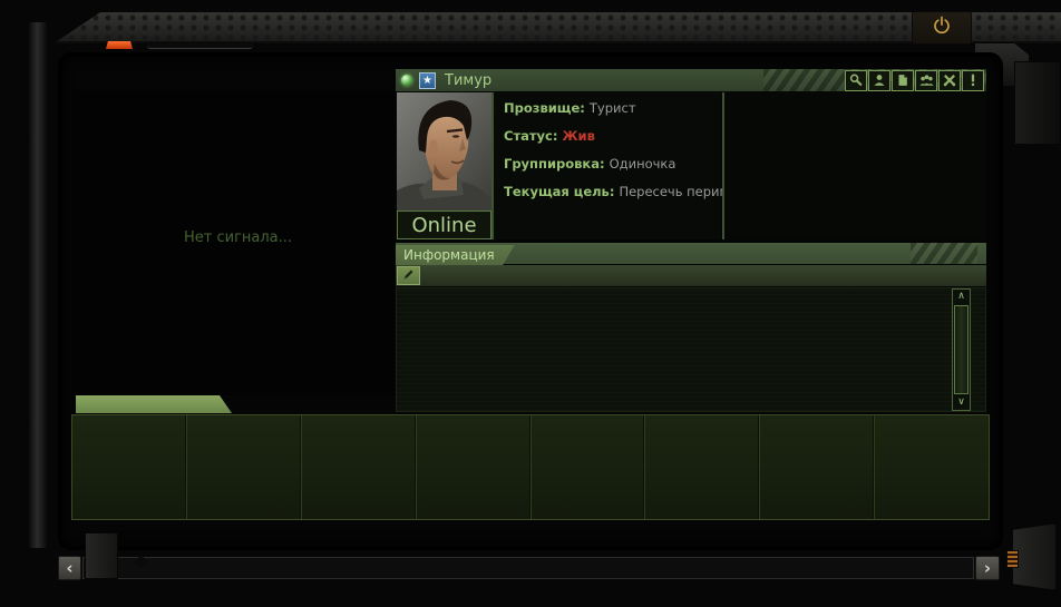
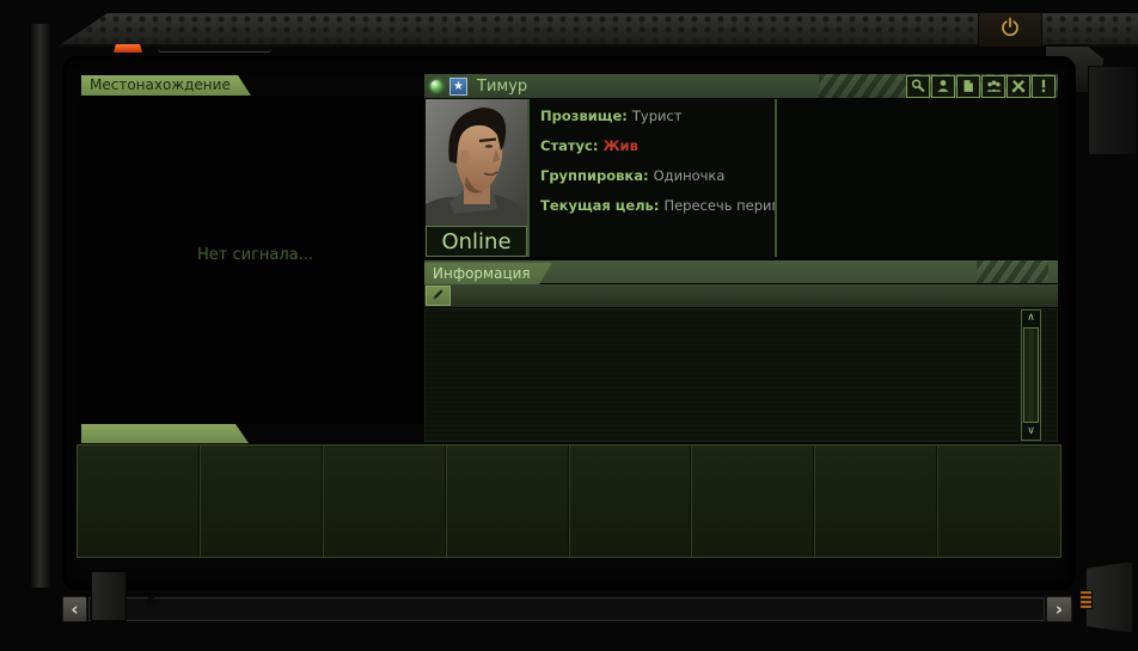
+ Местонахождение
  Нет сигнала...
  ★
  Тимур
  Online
  Прозвище: Турист
  Статус: Жив
  Группировка: Одиночка
  Текущая цель: Пересечь пери
  Информация
  ∧
  ∨
  ‹
  ›
